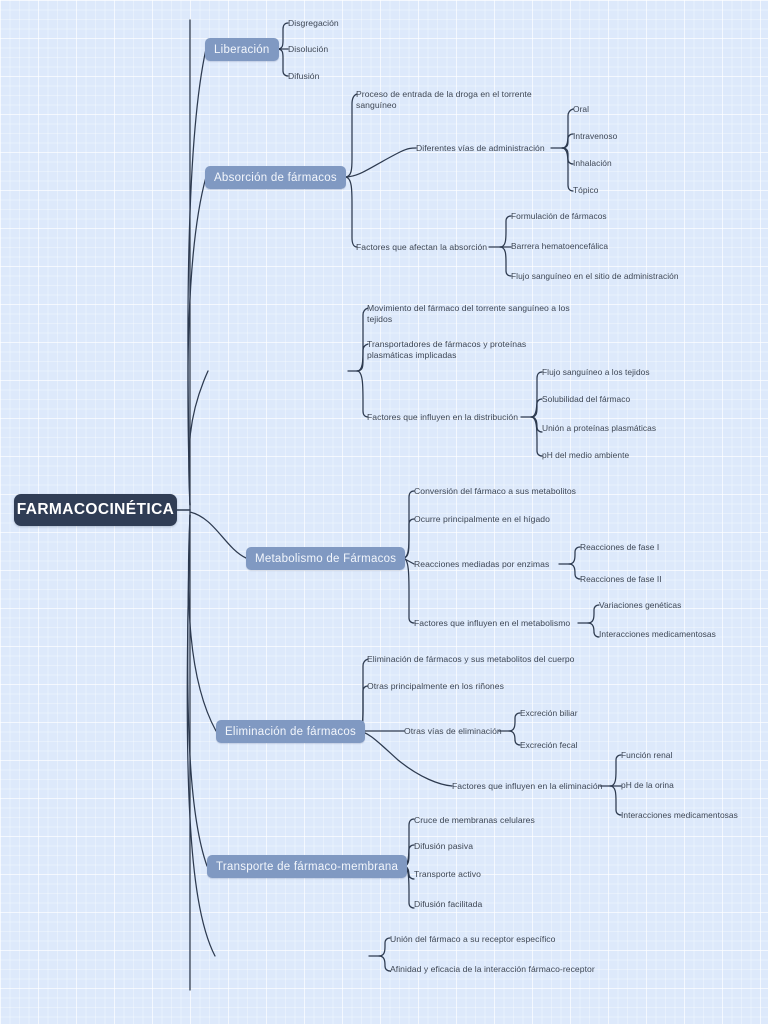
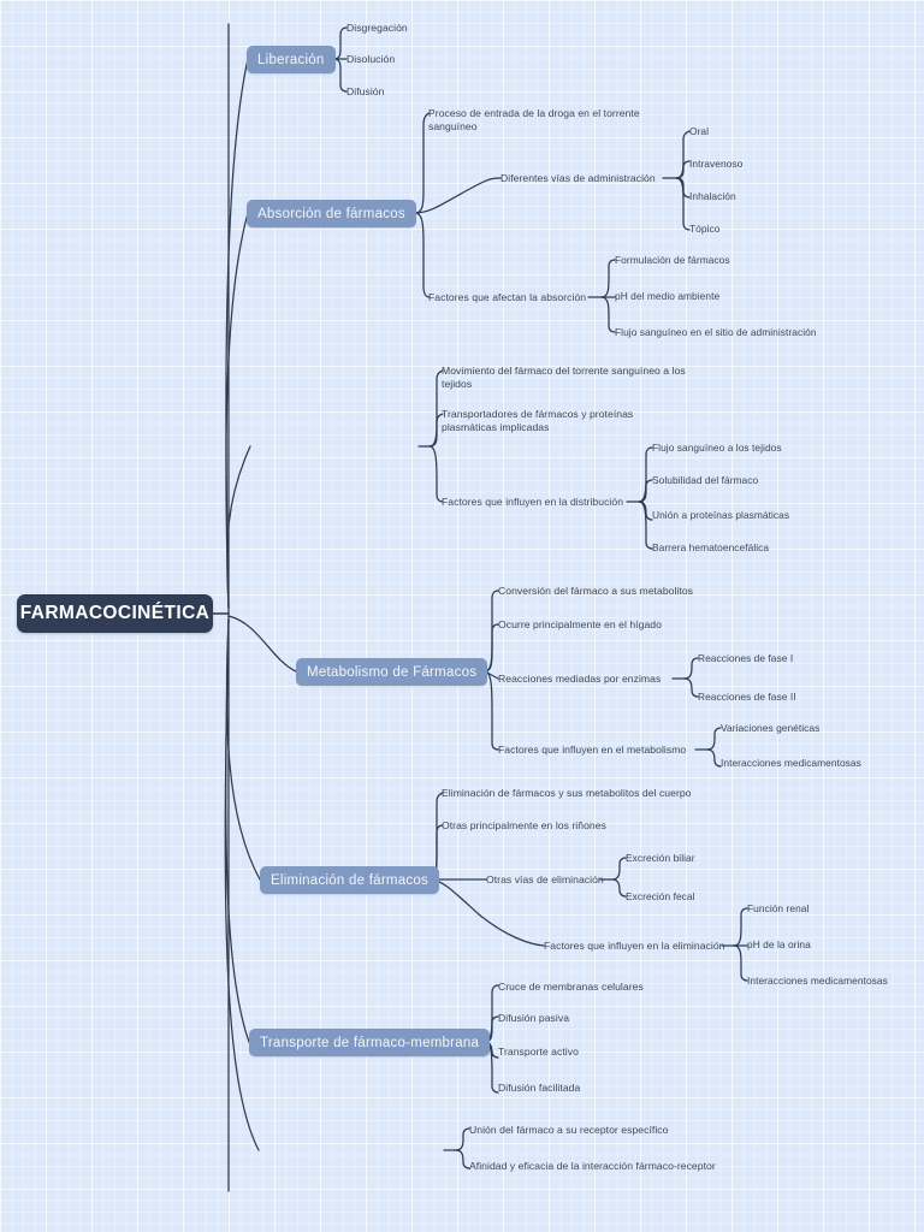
  FARMACOCINÉTICA
  Liberación
  Disgregación
  Disolución
  Difusión
  Absorción de fármacos
  Proceso de entrada de la droga en el torrente
  sanguíneo
  Diferentes vías de administración
  Oral
  Intravenoso
  Inhalación
  Tópico
  Factores que afectan la absorción
  Formulación de fármacos
- Barrera hematoencefálica
+ pH del medio ambiente
  Flujo sanguíneo en el sitio de administración
  Movimiento del fármaco del torrente sanguíneo a los
  tejidos
  Transportadores de fármacos y proteínas
  plasmáticas implicadas
  Factores que influyen en la distribución
  Flujo sanguíneo a los tejidos
  Solubilidad del fármaco
  Unión a proteínas plasmáticas
- pH del medio ambiente
+ Barrera hematoencefálica
  Metabolismo de Fármacos
  Conversión del fármaco a sus metabolitos
  Ocurre principalmente en el hígado
  Reacciones mediadas por enzimas
  Reacciones de fase I
  Reacciones de fase II
  Factores que influyen en el metabolismo
  Variaciones genéticas
  Interacciones medicamentosas
  Eliminación de fármacos
  Eliminación de fármacos y sus metabolitos del cuerpo
  Otras principalmente en los riñones
  Otras vías de eliminación
  Excreción biliar
  Excreción fecal
  Factores que influyen en la eliminación
  Función renal
  pH de la orina
  Interacciones medicamentosas
  Transporte de fármaco-membrana
  Cruce de membranas celulares
  Difusión pasiva
  Transporte activo
  Difusión facilitada
  Unión del fármaco a su receptor específico
  Afinidad y eficacia de la interacción fármaco-receptor
